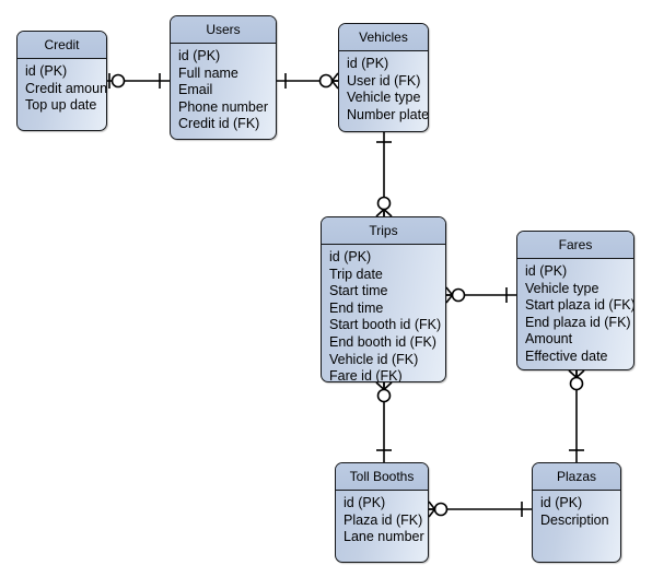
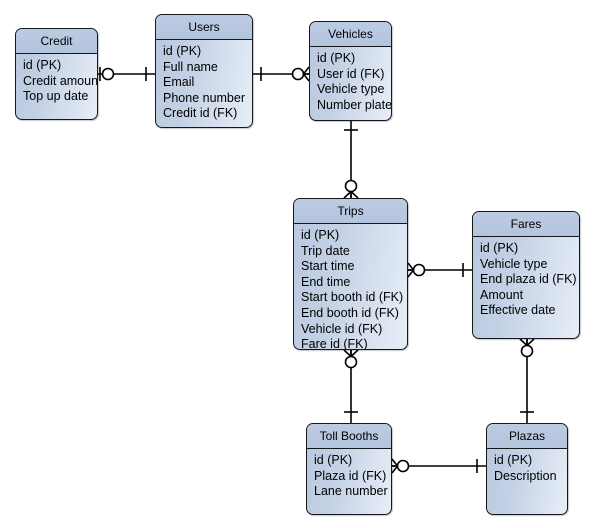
  Credit
  id (PK)
  Credit amoun
  Top up date
  Users
  id (PK)
  Full name
  Email
  Phone number
  Credit id (FK)
  Vehicles
  id (PK)
  User id (FK)
  Vehicle type
  Number plate
  Trips
  id (PK)
  Trip date
  Start time
  End time
  Start booth id (FK)
  End booth id (FK)
  Vehicle id (FK)
  Fare id (FK)
  Fares
  id (PK)
  Vehicle type
- Start plaza id (FK)
  End plaza id (FK)
  Amount
  Effective date
  Toll Booths
  id (PK)
  Plaza id (FK)
  Lane number
  Plazas
  id (PK)
  Description
